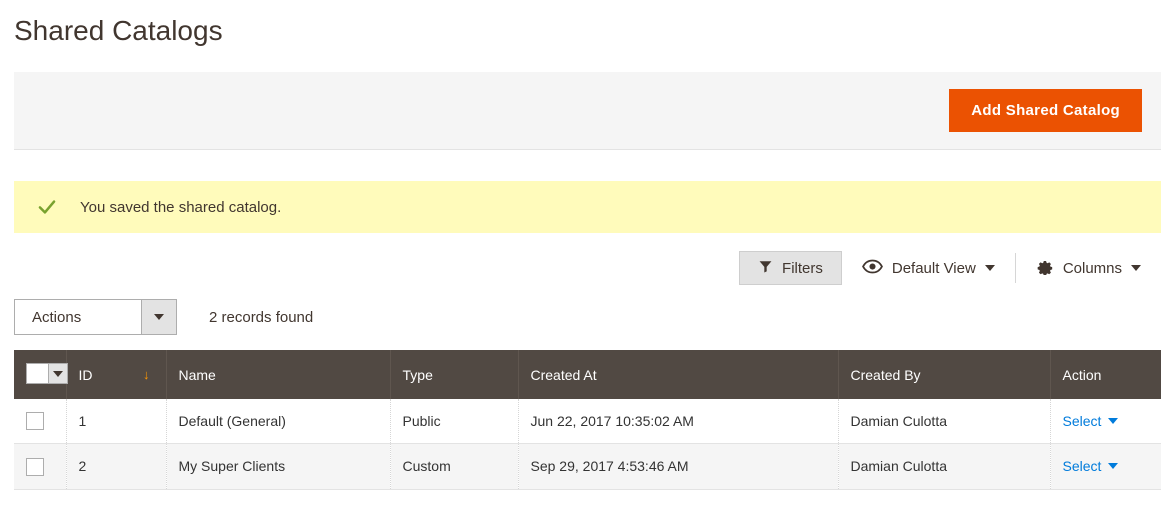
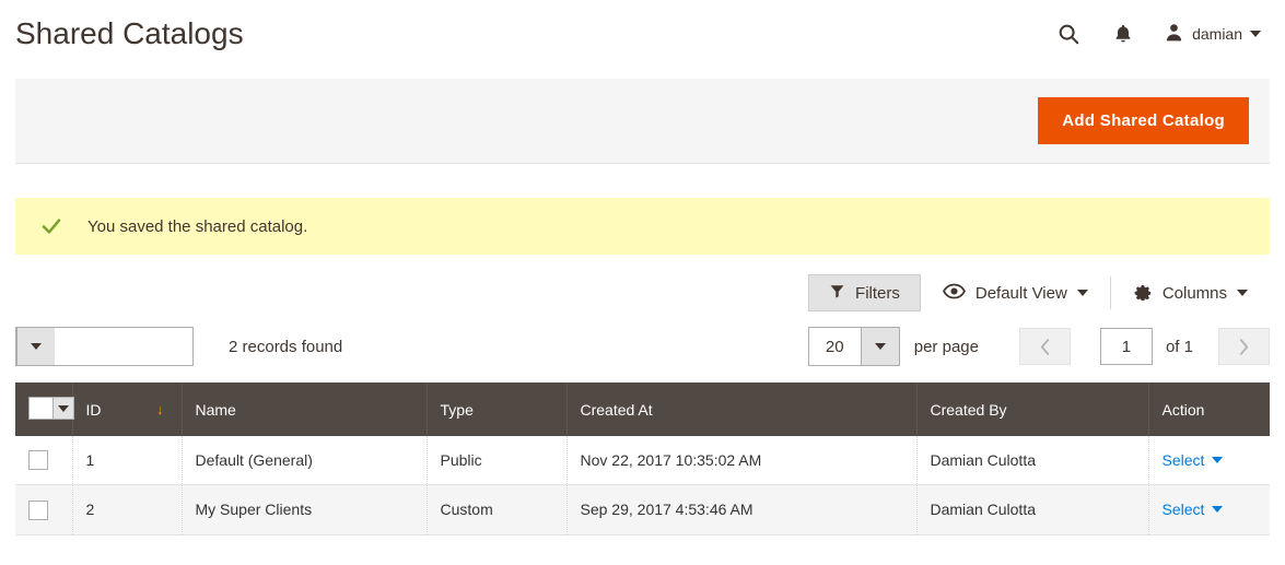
  Shared Catalogs
+ damian
  Add Shared Catalog
  You saved the shared catalog.
  Filters
  Default View
  Columns
- Actions
  2 records found
+ 20
+ per page
+ 1
+ of 1
  	ID ↓	Name	Type	Created At	Created By	Action
- 	1	Default (General)	Public	Jun 22, 2017 10:35:02 AM	Damian Culotta	Select
+ 	1	Default (General)	Public	Nov 22, 2017 10:35:02 AM	Damian Culotta	Select
  	2	My Super Clients	Custom	Sep 29, 2017 4:53:46 AM	Damian Culotta	Select
